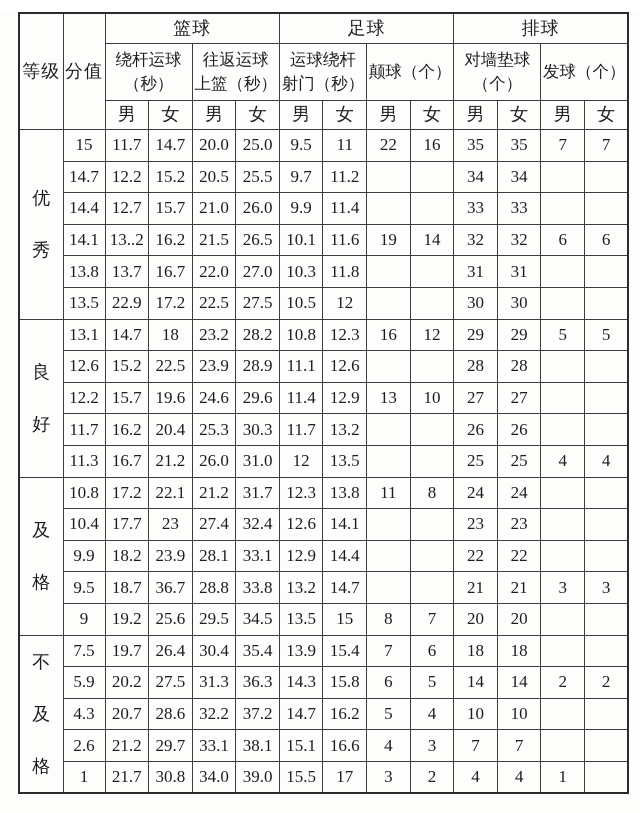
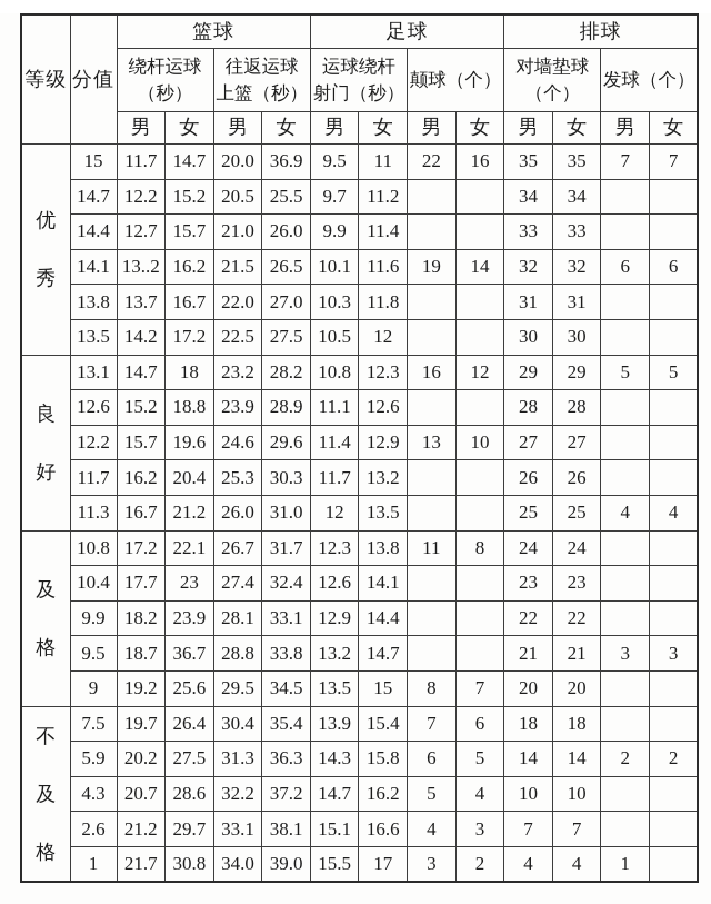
  等级	分值	篮球	足球	排球
  绕杆运球 （秒）	往返运球 上篮（秒）	运球绕杆 射门（秒）	颠球（个）	对墙垫球 （个）	发球（个）
  男	女	男	女	男	女	男	女	男	女	男	女
- 优 秀	15	11.7	14.7	20.0	25.0	9.5	11	22	16	35	35	7	7
+ 优 秀	15	11.7	14.7	20.0	36.9	9.5	11	22	16	35	35	7	7
  14.7	12.2	15.2	20.5	25.5	9.7	11.2			34	34
  14.4	12.7	15.7	21.0	26.0	9.9	11.4			33	33
  14.1	13..2	16.2	21.5	26.5	10.1	11.6	19	14	32	32	6	6
  13.8	13.7	16.7	22.0	27.0	10.3	11.8			31	31
- 13.5	22.9	17.2	22.5	27.5	10.5	12			30	30
+ 13.5	14.2	17.2	22.5	27.5	10.5	12			30	30
  良 好	13.1	14.7	18	23.2	28.2	10.8	12.3	16	12	29	29	5	5
- 12.6	15.2	22.5	23.9	28.9	11.1	12.6			28	28
+ 12.6	15.2	18.8	23.9	28.9	11.1	12.6			28	28
  12.2	15.7	19.6	24.6	29.6	11.4	12.9	13	10	27	27
  11.7	16.2	20.4	25.3	30.3	11.7	13.2			26	26
  11.3	16.7	21.2	26.0	31.0	12	13.5			25	25	4	4
- 及 格	10.8	17.2	22.1	21.2	31.7	12.3	13.8	11	8	24	24
+ 及 格	10.8	17.2	22.1	26.7	31.7	12.3	13.8	11	8	24	24
  10.4	17.7	23	27.4	32.4	12.6	14.1			23	23
  9.9	18.2	23.9	28.1	33.1	12.9	14.4			22	22
  9.5	18.7	36.7	28.8	33.8	13.2	14.7			21	21	3	3
  9	19.2	25.6	29.5	34.5	13.5	15	8	7	20	20
  不 及 格	7.5	19.7	26.4	30.4	35.4	13.9	15.4	7	6	18	18
  5.9	20.2	27.5	31.3	36.3	14.3	15.8	6	5	14	14	2	2
  4.3	20.7	28.6	32.2	37.2	14.7	16.2	5	4	10	10
  2.6	21.2	29.7	33.1	38.1	15.1	16.6	4	3	7	7
  1	21.7	30.8	34.0	39.0	15.5	17	3	2	4	4	1
